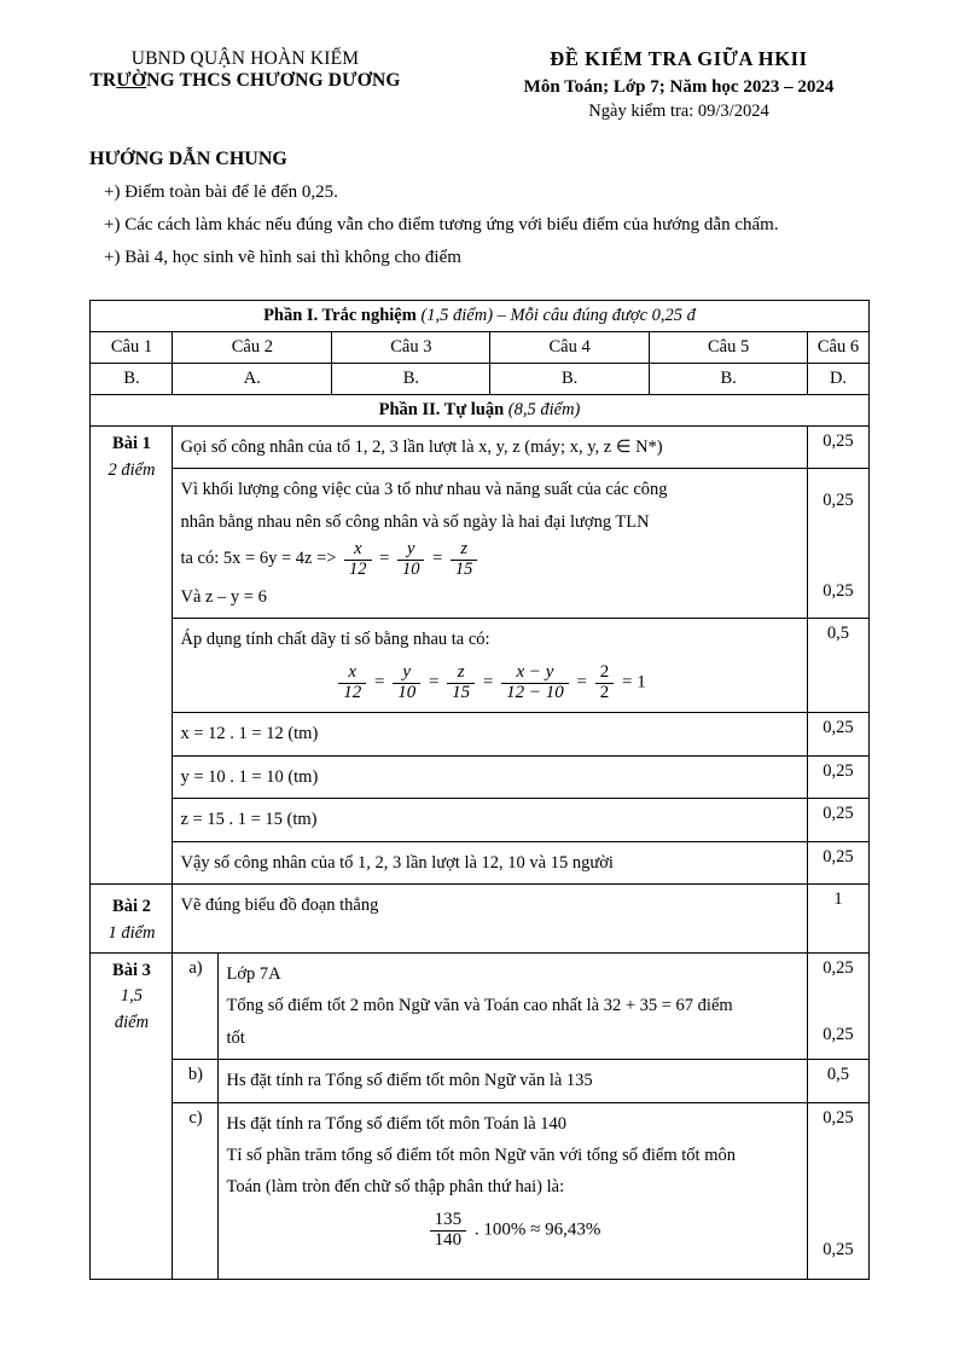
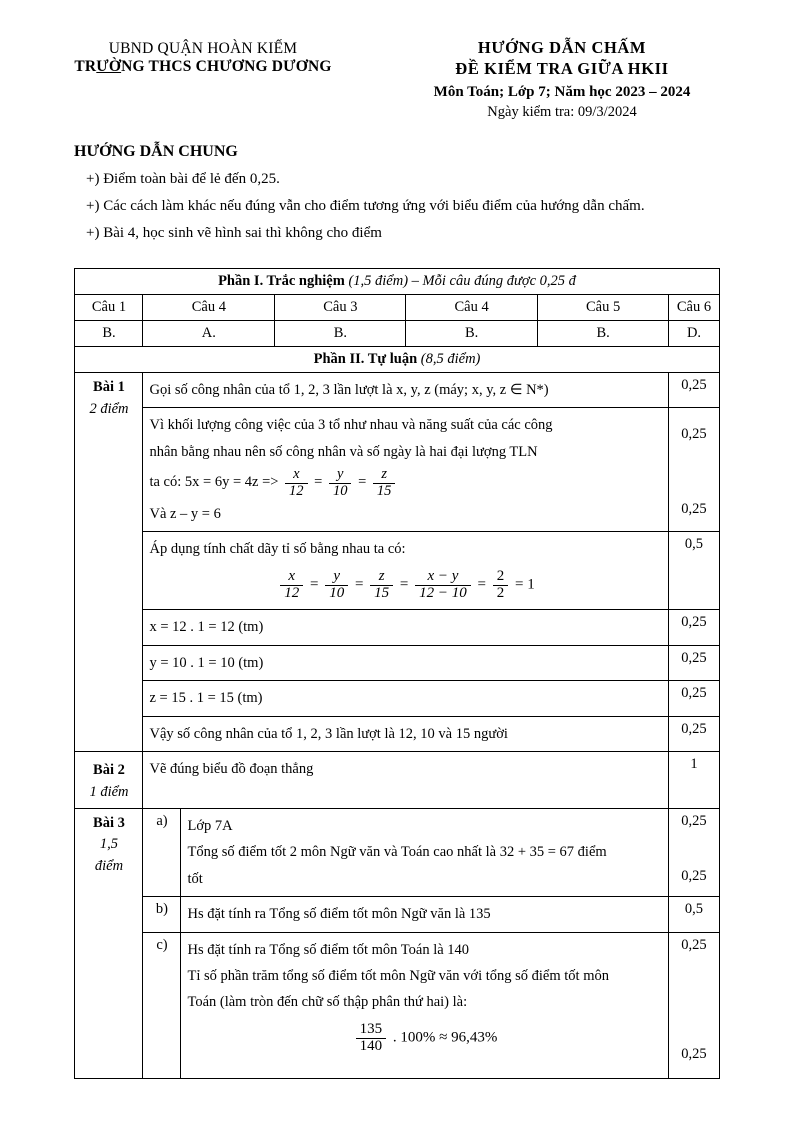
  UBND QUẬN HOÀN KIẾM
  TRƯỜNG THCS CHƯƠNG DƯƠNG
+ HƯỚNG DẪN CHẤM
  ĐỀ KIỂM TRA GIỮA HKII
  Môn Toán; Lớp 7; Năm học 2023 – 2024
  Ngày kiểm tra: 09/3/2024
  HƯỚNG DẪN CHUNG
  +) Điểm toàn bài để lẻ đến 0,25.
  +) Các cách làm khác nếu đúng vẫn cho điểm tương ứng với biểu điểm của hướng dẫn chấm.
  +) Bài 4, học sinh vẽ hình sai thì không cho điểm
  Phần I. Trắc nghiệm (1,5 điểm) – Mỗi câu đúng được 0,25 đ
  Câu 1
- Câu 2	Câu 3	Câu 4	Câu 5
+ Câu 4	Câu 3	Câu 4	Câu 5
  		Câu 6
  B.
  A.	B.	B.	B.
  		D.
  Phần II. Tự luận (8,5 điểm)
  Bài 1 2 điểm	Gọi số công nhân của tổ 1, 2, 3 lần lượt là x, y, z (máy; x, y, z ∈ N*)	0,25
  Vì khối lượng công việc của 3 tổ như nhau và năng suất của các công nhân bằng nhau nên số công nhân và số ngày là hai đại lượng TLN ta có: 5x = 6y = 4z => x 12 = y 10 = z 15 Và z – y = 6	0,25 0,25
  Áp dụng tính chất dãy tỉ số bằng nhau ta có: x 12 = y 10 = z 15 = x − y 12 − 10 = 2 2 = 1	0,5
  x = 12 . 1 = 12 (tm)	0,25
  y = 10 . 1 = 10 (tm)	0,25
  z = 15 . 1 = 15 (tm)	0,25
  Vậy số công nhân của tổ 1, 2, 3 lần lượt là 12, 10 và 15 người	0,25
  Bài 2 1 điểm	Vẽ đúng biểu đồ đoạn thẳng	1
  Bài 3 1,5 điểm	a)	Lớp 7A Tổng số điểm tốt 2 môn Ngữ văn và Toán cao nhất là 32 + 35 = 67 điểm tốt	0,25 0,25
  b)	Hs đặt tính ra Tổng số điểm tốt môn Ngữ văn là 135	0,5
  c)	Hs đặt tính ra Tổng số điểm tốt môn Toán là 140 Tỉ số phần trăm tổng số điểm tốt môn Ngữ văn với tổng số điểm tốt môn Toán (làm tròn đến chữ số thập phân thứ hai) là: 135 140 . 100% ≈ 96,43%	0,25 0,25
